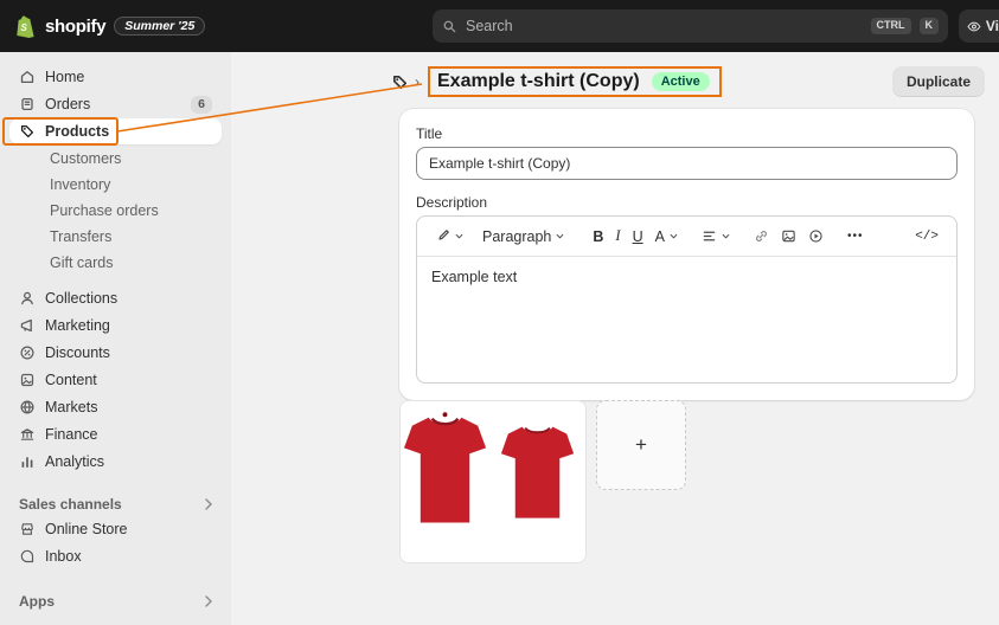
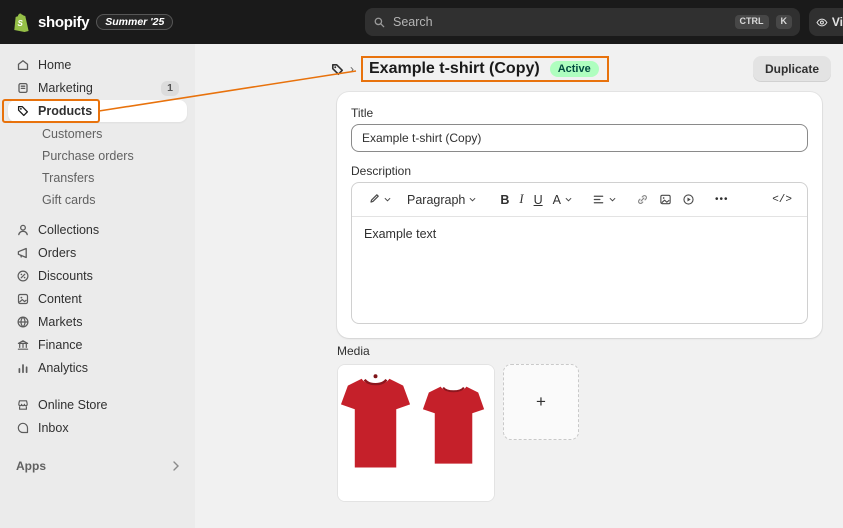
  S
  shopify
  Summer '25
  Search
  CTRL
  K
  Vi
  Home
- Orders
+ Marketing
- 6
+ 1
  Products
  Customers
- Inventory
  Purchase orders
  Transfers
  Gift cards
  Collections
- Marketing
+ Orders
  Discounts
  Content
  Markets
  Finance
  Analytics
- Sales channels
  Online Store
  Inbox
  Apps
  ›
  Example t-shirt (Copy)
  Active
  Duplicate
  Title
  Example t-shirt (Copy)
  Description
  Paragraph
  B
  I
  U
  A
  •••
  </>
  Example text
+ Media
  +
